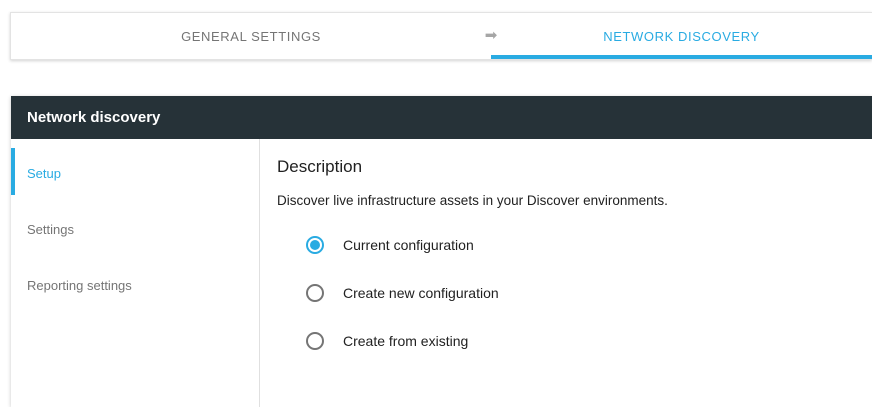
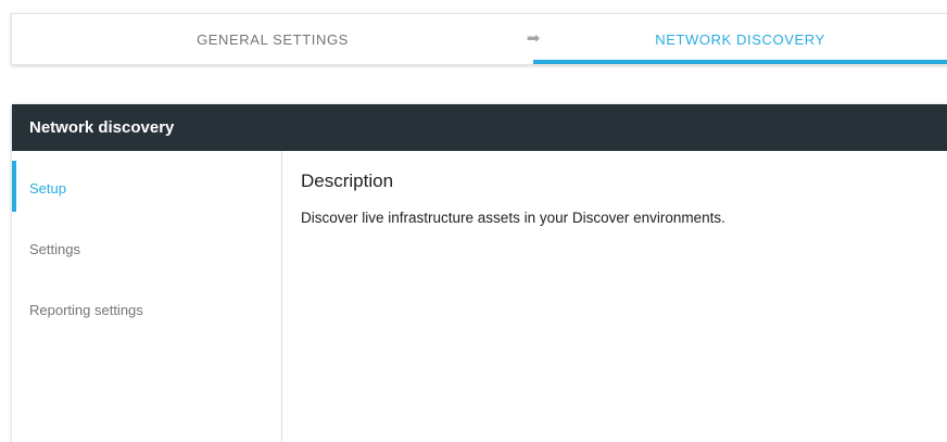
  GENERAL SETTINGS
  NETWORK DISCOVERY
  ➡
  Network discovery
  Setup
  Settings
  Reporting settings
  Description
  Discover live infrastructure assets in your Discover environments.
- Current configuration
- Create new configuration
- Create from existing
